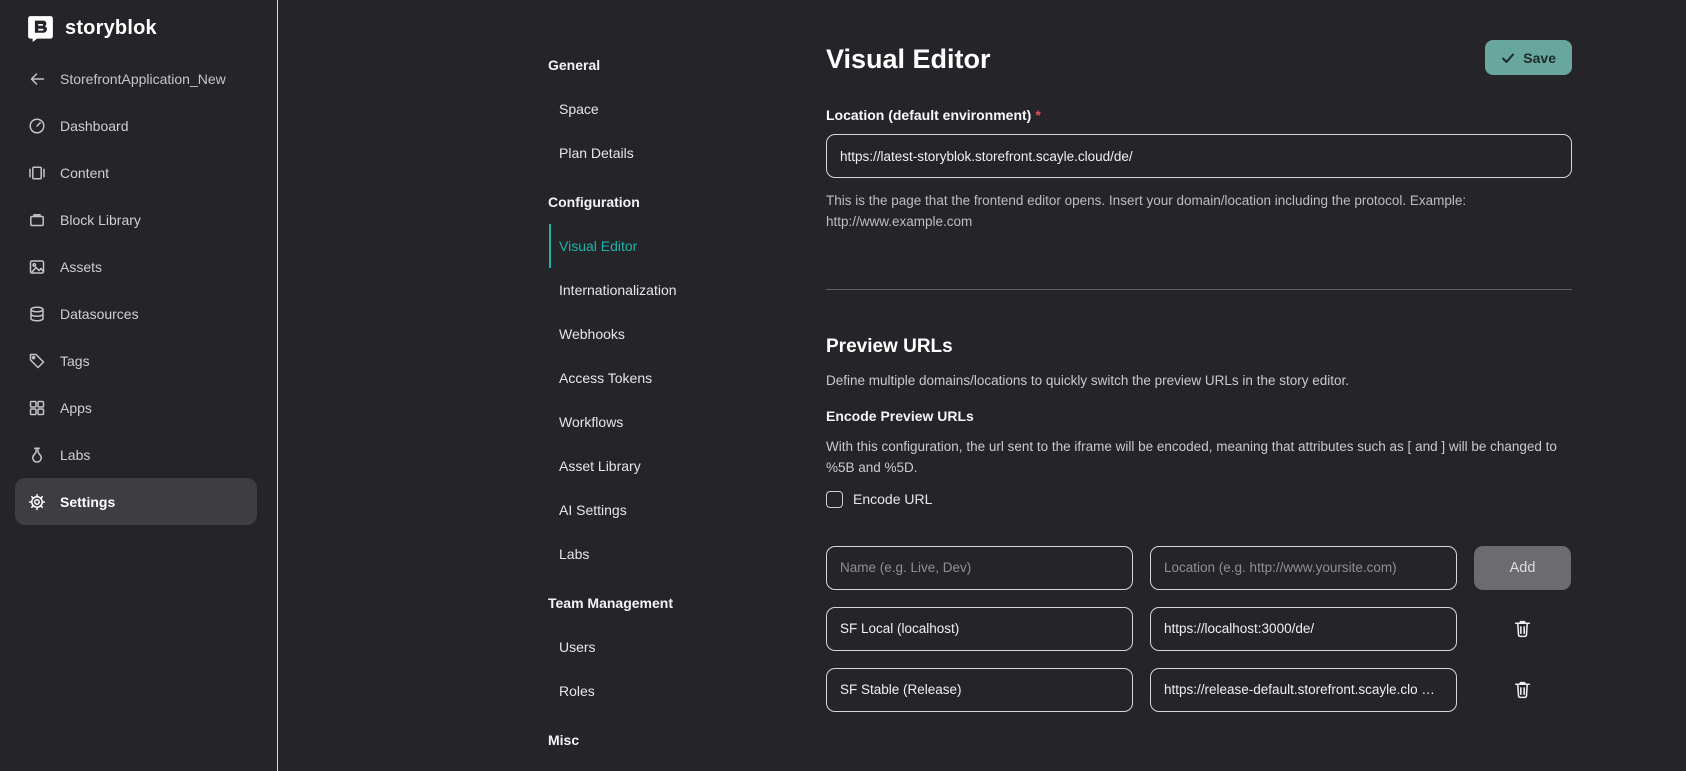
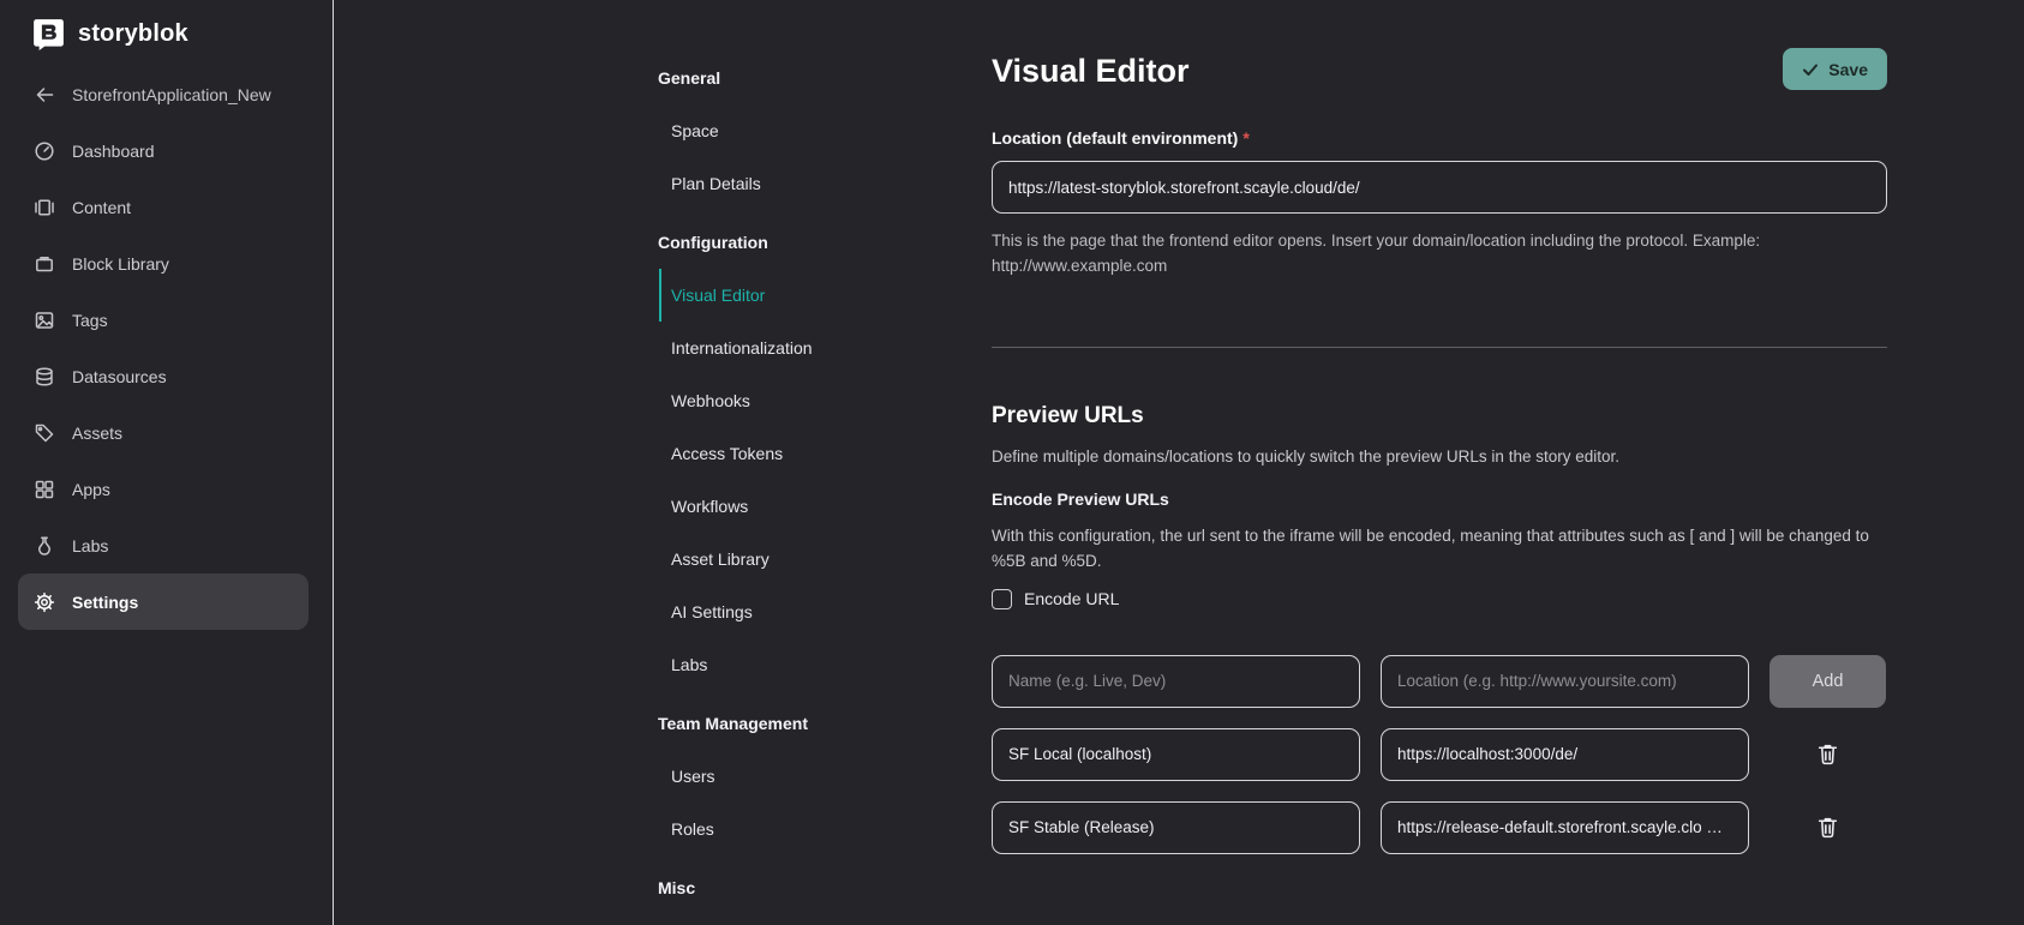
  storyblok
  StorefrontApplication_New
  Dashboard
  Content
  Block Library
- Assets
+ Tags
  Datasources
- Tags
+ Assets
  Apps
  Labs
  Settings
  General
  Space
  Plan Details
  Configuration
  Visual Editor
  Internationalization
  Webhooks
  Access Tokens
  Workflows
  Asset Library
  AI Settings
  Labs
  Team Management
  Users
  Roles
  Misc
  Visual Editor
  Save
  Location (default environment) *
  https://latest-storyblok.storefront.scayle.cloud/de/
  This is the page that the frontend editor opens. Insert your domain/location including the protocol. Example: http://www.example.com
  Preview URLs
  Define multiple domains/locations to quickly switch the preview URLs in the story editor.
  Encode Preview URLs
  With this configuration, the url sent to the iframe will be encoded, meaning that attributes such as [ and ] will be changed to %5B and %5D.
  Encode URL
  Name (e.g. Live, Dev)
  Location (e.g. http://www.yoursite.com)
  Add
  SF Local (localhost)
  https://localhost:3000/de/
  SF Stable (Release)
  https://release-default.storefront.scayle.clo …
